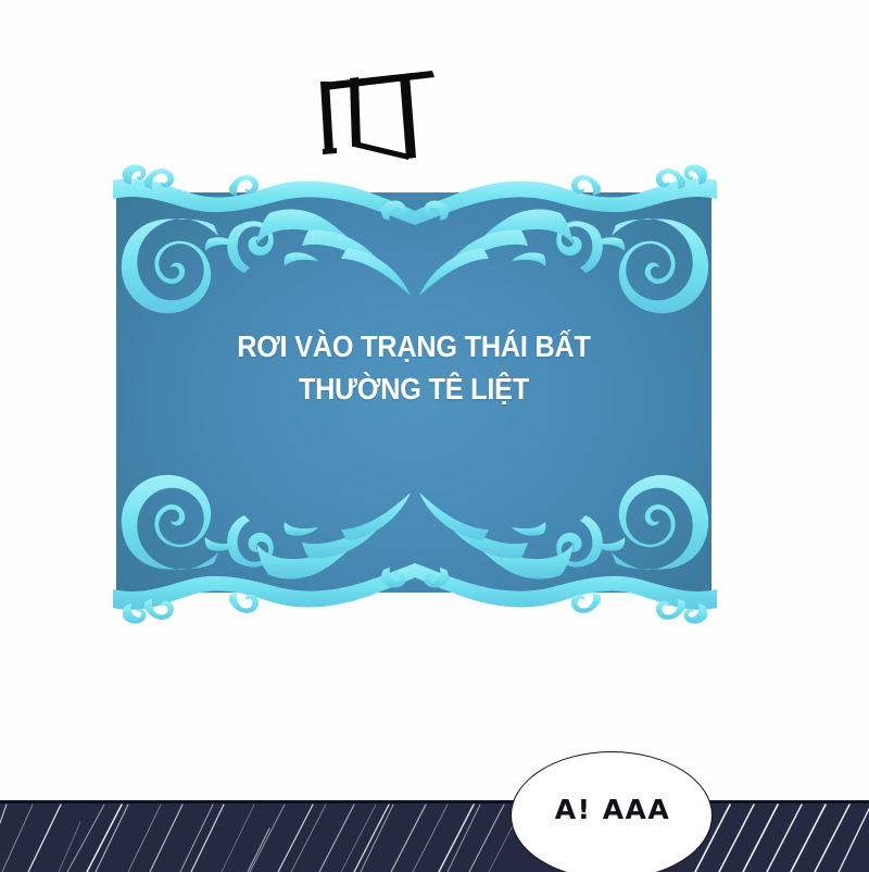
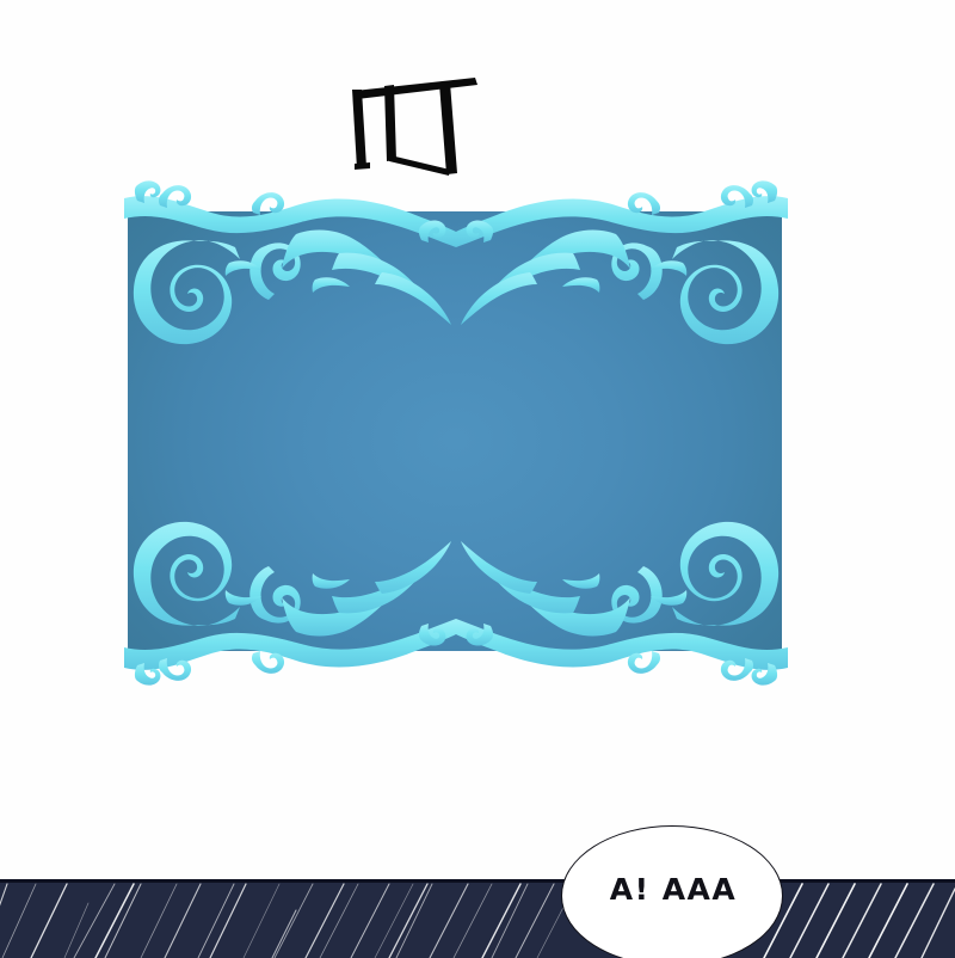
- RƠI VÀO TRẠNG THÁI BẤT
- THƯỜNG TÊ LIỆT
  A! AAA
